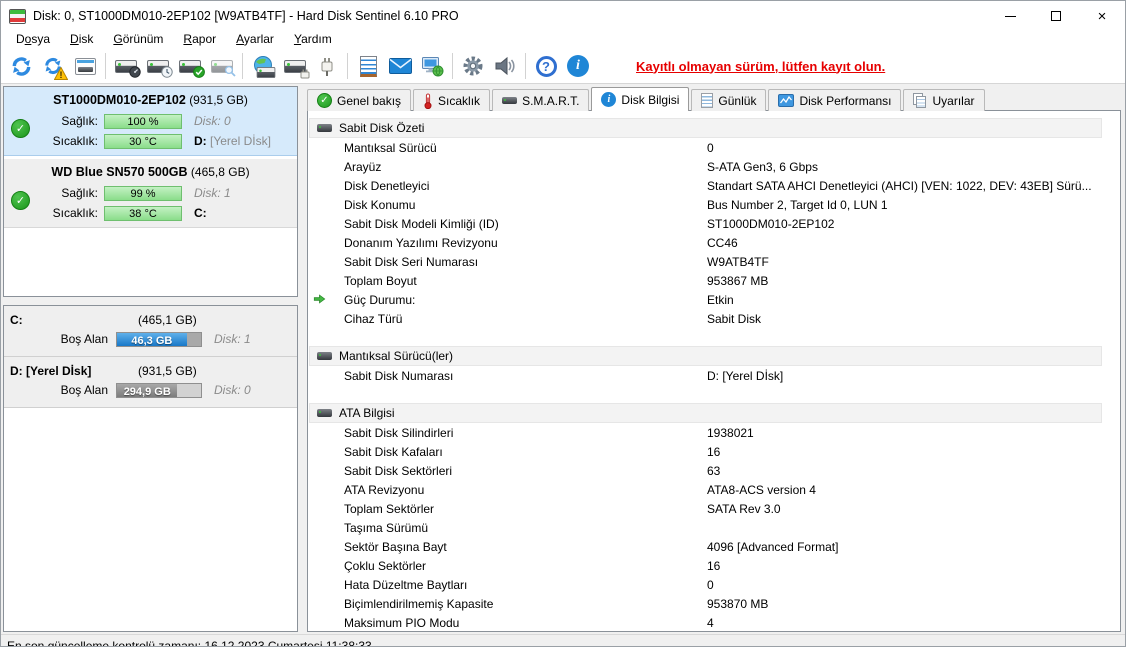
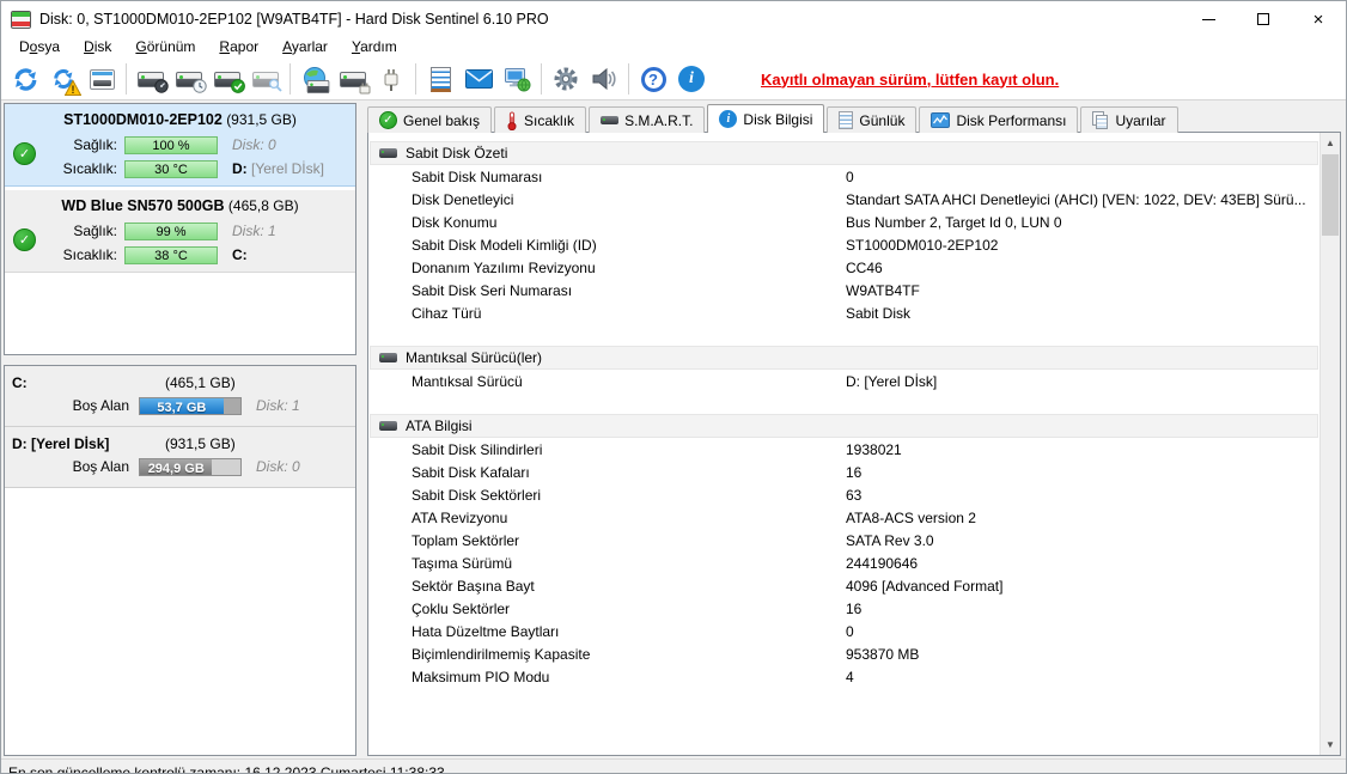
  Disk: 0, ST1000DM010-2EP102 [W9ATB4TF] - Hard Disk Sentinel 6.10 PRO
  ×
  Dosya
  Disk
  Görünüm
  Rapor
  Ayarlar
  Yardım
  !
  ?
  i
  Kayıtlı olmayan sürüm, lütfen kayıt olun.
  ✓
  Genel bakış
  Sıcaklık
  S.M.A.R.T.
  i
  Disk Bilgisi
  Günlük
  Disk Performansı
  Uyarılar
  ST1000DM010-2EP102 (931,5 GB)
  ✓
  Sağlık:
  100 %
  Disk: 0
  Sıcaklık:
  30 °C
  D: [Yerel Dİsk]
  WD Blue SN570 500GB (465,8 GB)
  ✓
  Sağlık:
  99 %
  Disk: 1
  Sıcaklık:
  38 °C
  C:
  C:
  (465,1 GB)
  Boş Alan
- 46,3 GB
+ 53,7 GB
  Disk: 1
  D: [Yerel Dİsk]
  (931,5 GB)
  Boş Alan
  294,9 GB
  Disk: 0
  Sabit Disk Özeti
- Mantıksal Sürücü
+ Sabit Disk Numarası
  0
- Arayüz
- S-ATA Gen3, 6 Gbps
  Disk Denetleyici
  Standart SATA AHCI Denetleyici (AHCI) [VEN: 1022, DEV: 43EB] Sürü...
  Disk Konumu
- Bus Number 2, Target Id 0, LUN 1
+ Bus Number 2, Target Id 0, LUN 0
  Sabit Disk Modeli Kimliği (ID)
  ST1000DM010-2EP102
  Donanım Yazılımı Revizyonu
  CC46
  Sabit Disk Seri Numarası
  W9ATB4TF
- Toplam Boyut
- 953867 MB
- Güç Durumu:
- Etkin
  Cihaz Türü
  Sabit Disk
  Mantıksal Sürücü(ler)
- Sabit Disk Numarası
+ Mantıksal Sürücü
  D: [Yerel Dİsk]
  ATA Bilgisi
  Sabit Disk Silindirleri
  1938021
  Sabit Disk Kafaları
  16
  Sabit Disk Sektörleri
  63
  ATA Revizyonu
- ATA8-ACS version 4
+ ATA8-ACS version 2
  Toplam Sektörler
  SATA Rev 3.0
  Taşıma Sürümü
+ 244190646
  Sektör Başına Bayt
  4096 [Advanced Format]
  Çoklu Sektörler
  16
  Hata Düzeltme Baytları
  0
  Biçimlendirilmemiş Kapasite
  953870 MB
  Maksimum PIO Modu
  4
+ ▲
+ ▼
